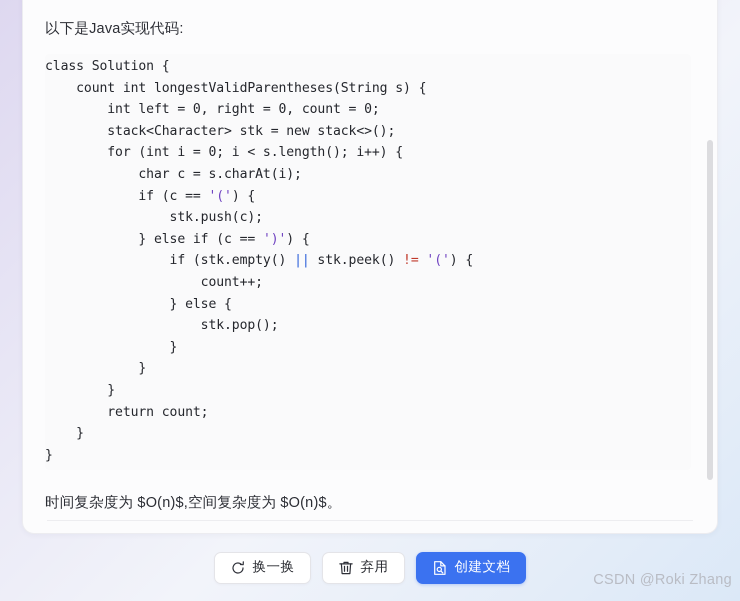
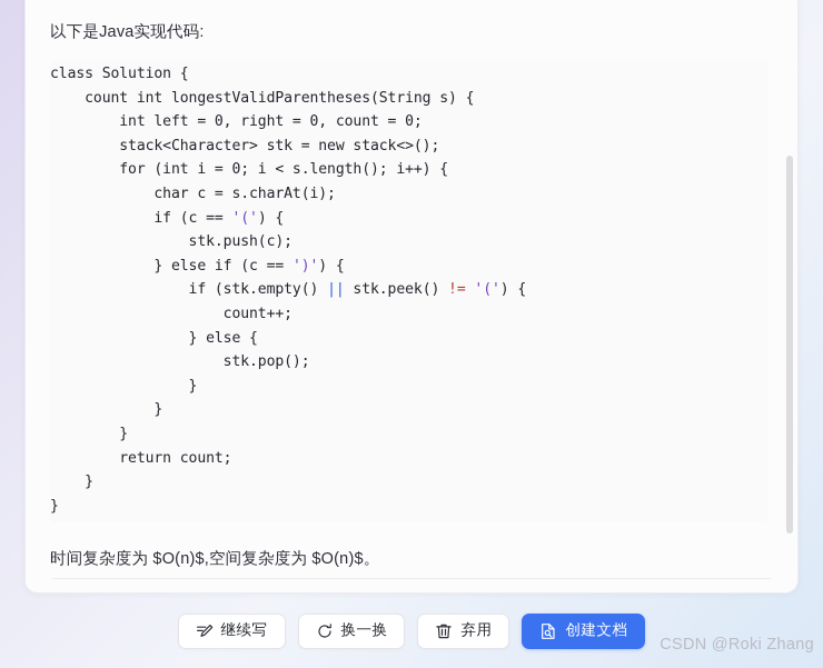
  以下是Java实现代码:
  class Solution { count int longestValidParentheses(String s) { int left = 0, right = 0, count = 0; stack<Character> stk = new stack<>(); for (int i = 0; i < s.length(); i++) { char c = s.charAt(i); if (c == '(') { stk.push(c); } else if (c == ')') { if (stk.empty() || stk.peek() != '(') { count++; } else { stk.pop(); } } } return count; } }
  时间复杂度为 $O(n)$,空间复杂度为 $O(n)$。
+ 继续写
  换一换
  弃用
  创建文档
  CSDN @Roki Zhang
